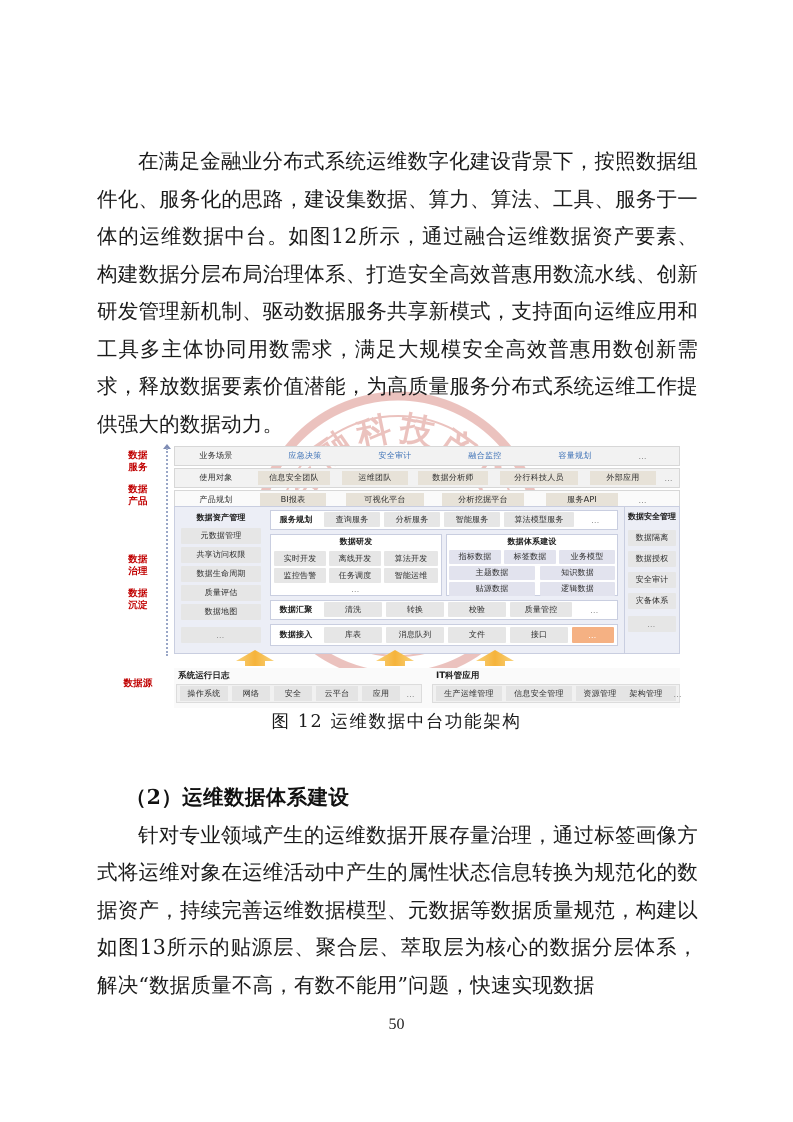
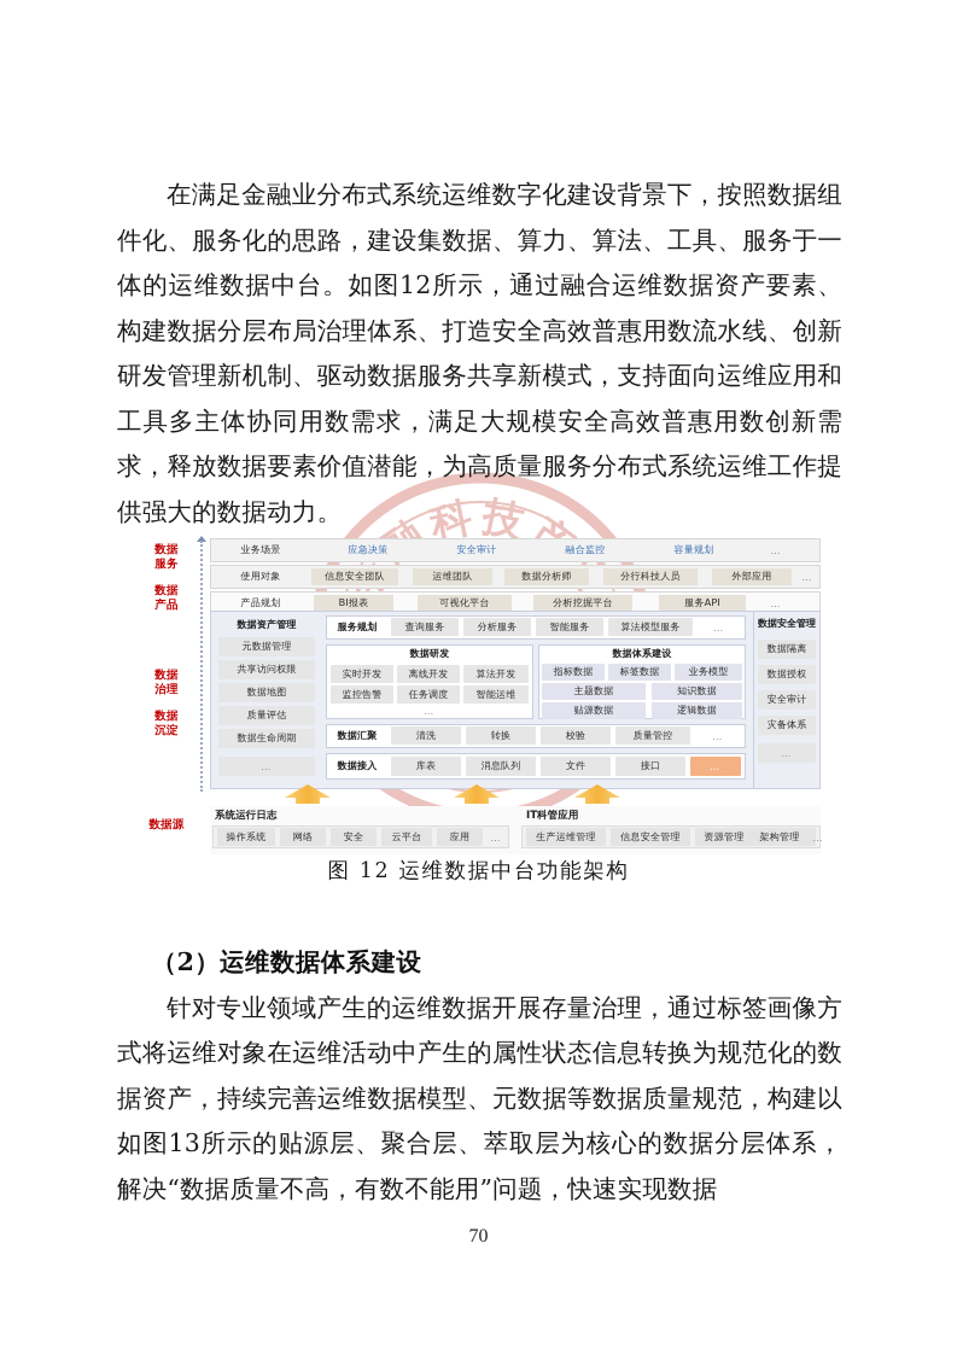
  在满足金融业分布式系统运维数字化建设背景下，按照数据组件化、服务化的思路，建设集数据、算力、算法、工具、服务于一体的运维数据中台。如图12所示，通过融合运维数据资产要素、构建数据分层布局治理体系、打造安全高效普惠用数流水线、创新研发管理新机制、驱动数据服务共享新模式，支持面向运维应用和工具多主体协同用数需求，满足大规模安全高效普惠用数创新需求，释放数据要素价值潜能，为高质量服务分布式系统运维工作提供强大的数据动力。
  数据
  服务
  数据
  产品
  数据
  治理
  数据
  沉淀
  数据源
  业务场景
  应急决策
  安全审计
  融合监控
  容量规划
  …
  使用对象
  信息安全团队
  运维团队
  数据分析师
  分行科技人员
  外部应用
  …
  产品规划
  BI报表
  可视化平台
  分析挖掘平台
  服务API
  …
  数据资产管理
  元数据管理
  共享访问权限
- 数据生命周期
+ 数据地图
  质量评估
- 数据地图
+ 数据生命周期
  …
  服务规划
  查询服务
  分析服务
  智能服务
  算法模型服务
  …
  数据研发
  实时开发
  离线开发
  算法开发
  监控告警
  任务调度
  智能运维
  …
  数据体系建设
  指标数据
  标签数据
  业务模型
  主题数据
  知识数据
  贴源数据
  逻辑数据
  数据汇聚
  清洗
  转换
  校验
  质量管控
  …
  数据接入
  库表
  消息队列
  文件
  接口
  …
  数据安全管理
  数据隔离
  数据授权
  安全审计
  灾备体系
  …
  系统运行日志
  操作系统
  网络
  安全
  云平台
  应用
  …
  IT科管应用
  生产运维管理
  信息安全管理
  资源管理
  架构管理
  …
  图 12 运维数据中台功能架构
  （2）运维数据体系建设
  针对专业领域产生的运维数据开展存量治理，通过标签画像方式将运维对象在运维活动中产生的属性状态信息转换为规范化的数据资产，持续完善运维数据模型、元数据等数据质量规范，构建以如图13所示的贴源层、聚合层、萃取层为核心的数据分层体系，解决“数据质量不高，有数不能用”问题，快速实现数据
- 50
+ 70
